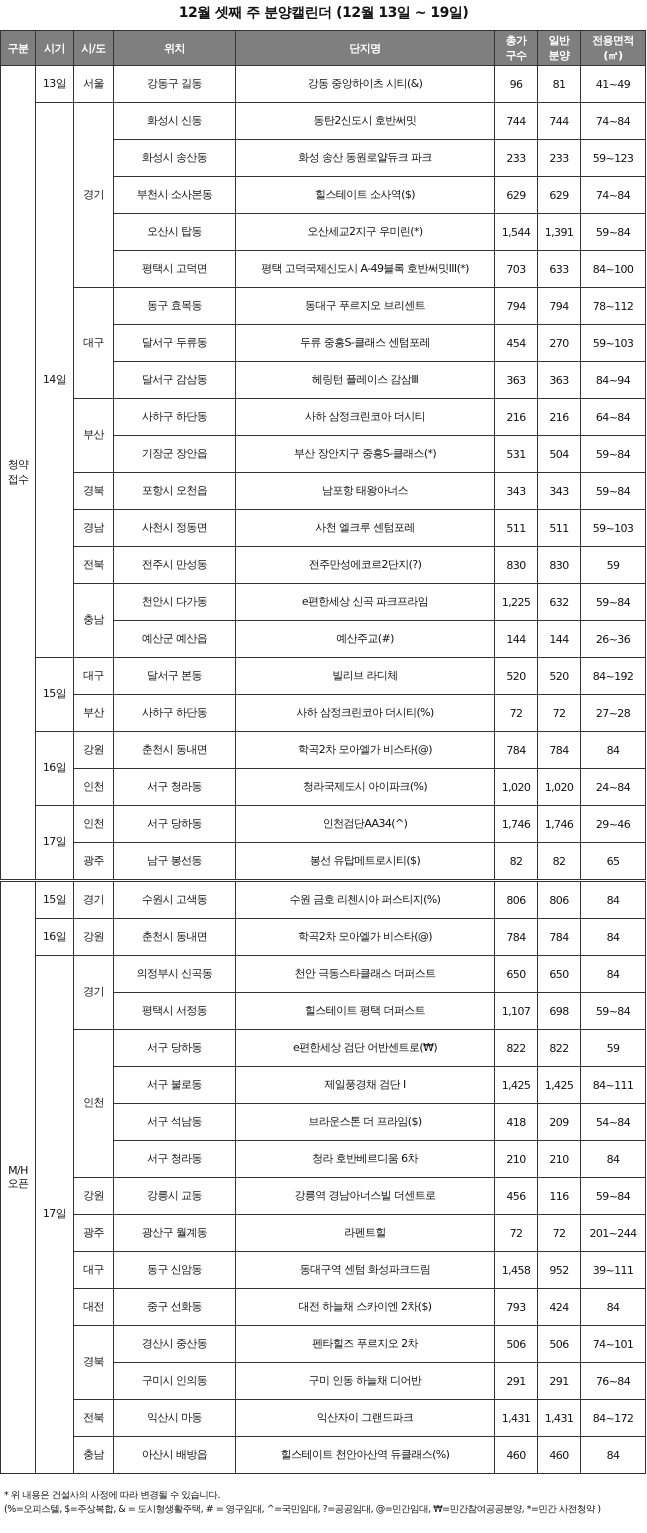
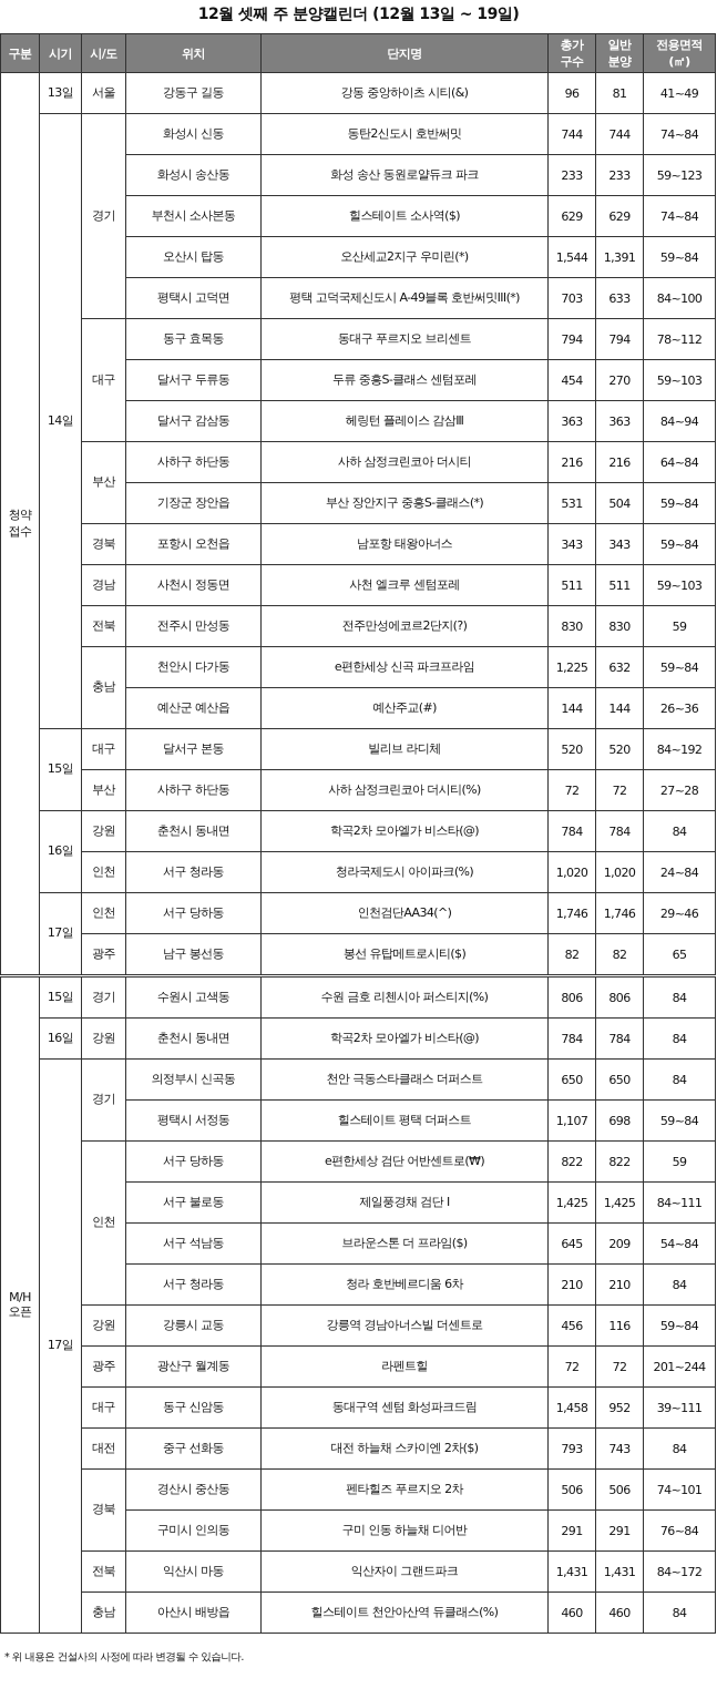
  12월 셋째 주 분양캘린더 (12월 13일 ~ 19일)
  구분	시기	시/도	위치	단지명	총가구수	일반분양	전용면적(㎡)
  청약접수	13일	서울	강동구 길동	강동 중앙하이츠 시티(&)	96	81	41~49
  14일	경기	화성시 신동	동탄2신도시 호반써밋	744	744	74~84
  화성시 송산동	화성 송산 동원로얄듀크 파크	233	233	59~123
  부천시 소사본동	힐스테이트 소사역($)	629	629	74~84
  오산시 탑동	오산세교2지구 우미린(*)	1,544	1,391	59~84
  평택시 고덕면	평택 고덕국제신도시 A-49블록 호반써밋III(*)	703	633	84~100
  대구	동구 효목동	동대구 푸르지오 브리센트	794	794	78~112
  달서구 두류동	두류 중흥S-클래스 센텀포레	454	270	59~103
  달서구 감삼동	헤링턴 플레이스 감삼Ⅲ	363	363	84~94
  부산	사하구 하단동	사하 삼정크린코아 더시티	216	216	64~84
  기장군 장안읍	부산 장안지구 중흥S-클래스(*)	531	504	59~84
  경북	포항시 오천읍	남포항 태왕아너스	343	343	59~84
  경남	사천시 정동면	사천 엘크루 센텀포레	511	511	59~103
  전북	전주시 만성동	전주만성에코르2단지(?)	830	830	59
  충남	천안시 다가동	e편한세상 신곡 파크프라임	1,225	632	59~84
  예산군 예산읍	예산주교(#)	144	144	26~36
  15일	대구	달서구 본동	빌리브 라디체	520	520	84~192
  부산	사하구 하단동	사하 삼정크린코아 더시티(%)	72	72	27~28
  16일	강원	춘천시 동내면	학곡2차 모아엘가 비스타(@)	784	784	84
  인천	서구 청라동	청라국제도시 아이파크(%)	1,020	1,020	24~84
  17일	인천	서구 당하동	인천검단AA34(^)	1,746	1,746	29~46
  광주	남구 봉선동	봉선 유탑메트로시티($)	82	82	65
  M/H오픈	15일	경기	수원시 고색동	수원 금호 리첸시아 퍼스티지(%)	806	806	84
  16일	강원	춘천시 동내면	학곡2차 모아엘가 비스타(@)	784	784	84
  17일	경기	의정부시 신곡동	천안 극동스타클래스 더퍼스트	650	650	84
  평택시 서정동	힐스테이트 평택 더퍼스트	1,107	698	59~84
  인천	서구 당하동	e편한세상 검단 어반센트로(₩)	822	822	59
  서구 불로동	제일풍경채 검단 Ⅰ	1,425	1,425	84~111
- 서구 석남동	브라운스톤 더 프라임($)	418	209	54~84
+ 서구 석남동	브라운스톤 더 프라임($)	645	209	54~84
  서구 청라동	청라 호반베르디움 6차	210	210	84
  강원	강릉시 교동	강릉역 경남아너스빌 더센트로	456	116	59~84
  광주	광산구 월계동	라펜트힐	72	72	201~244
  대구	동구 신암동	동대구역 센텀 화성파크드림	1,458	952	39~111
- 대전	중구 선화동	대전 하늘채 스카이엔 2차($)	793	424	84
+ 대전	중구 선화동	대전 하늘채 스카이엔 2차($)	793	743	84
  경북	경산시 중산동	펜타힐즈 푸르지오 2차	506	506	74~101
  구미시 인의동	구미 인동 하늘채 디어반	291	291	76~84
  전북	익산시 마동	익산자이 그랜드파크	1,431	1,431	84~172
  충남	아산시 배방읍	힐스테이트 천안아산역 듀클래스(%)	460	460	84
  * 위 내용은 건설사의 사정에 따라 변경될 수 있습니다.
- (%=오피스텔, $=주상복합, & = 도시형생활주택, # = 영구임대, ^=국민임대, ?=공공임대, @=민간임대, ₩=민간참여공공분양, *=민간 사전청약 )
